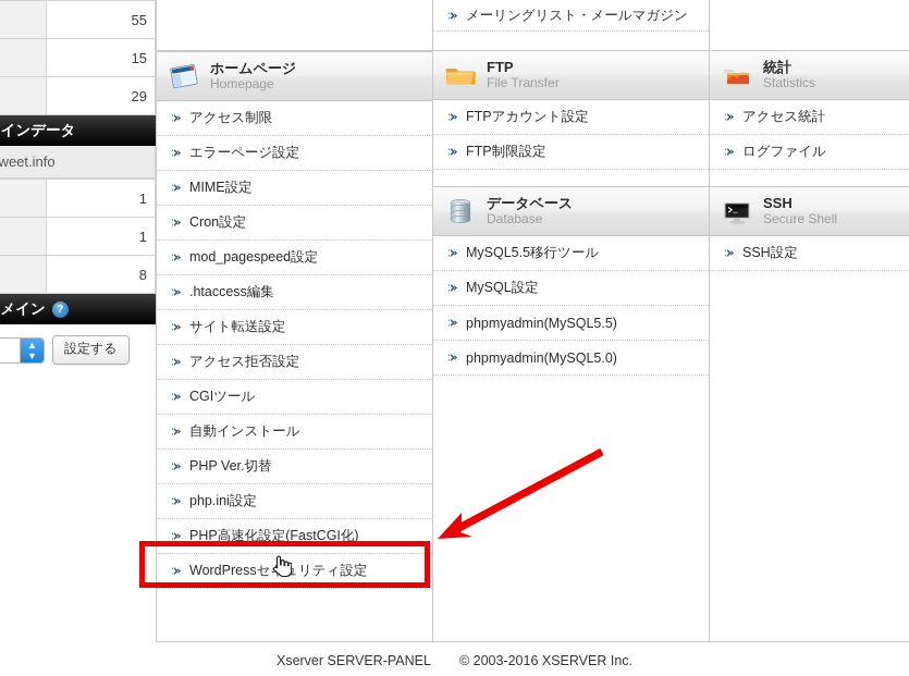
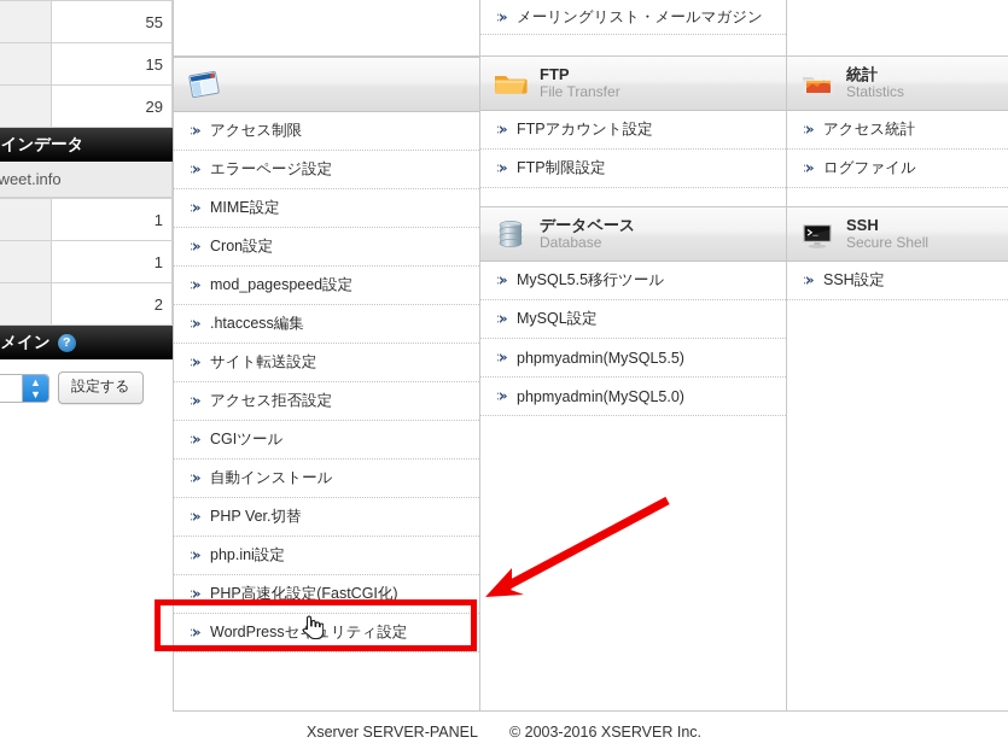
  	55
  	15
  	29
  インデータ
  	1
  	1
- 	8
+ 	2
  ?
  ▲
  ▼
  設定する
- ホームページ
- Homepage
  アクセス制限
  エラーページ設定
  MIME設定
  Cron設定
  mod_pagespeed設定
  .htaccess編集
  サイト転送設定
  アクセス拒否設定
  CGIツール
  自動インストール
  PHP Ver.切替
  php.ini設定
  PHP高速化設定(FastCGI化)
  WordPressセリティ設定
  メーリングリスト・メールマガジン
  FTP
  File Transfer
  FTPアカウント設定
  FTP制限設定
  データベース
  Database
  MySQL5.5移行ツール
  MySQL設定
  phpmyadmin(MySQL5.5)
  phpmyadmin(MySQL5.0)
  統計
  Statistics
  アクセス統計
  ログファイル
  SSH
  Secure Shell
  SSH設定
  Xserver SERVER-PANEL
  © 2003-2016 XSERVER Inc.
